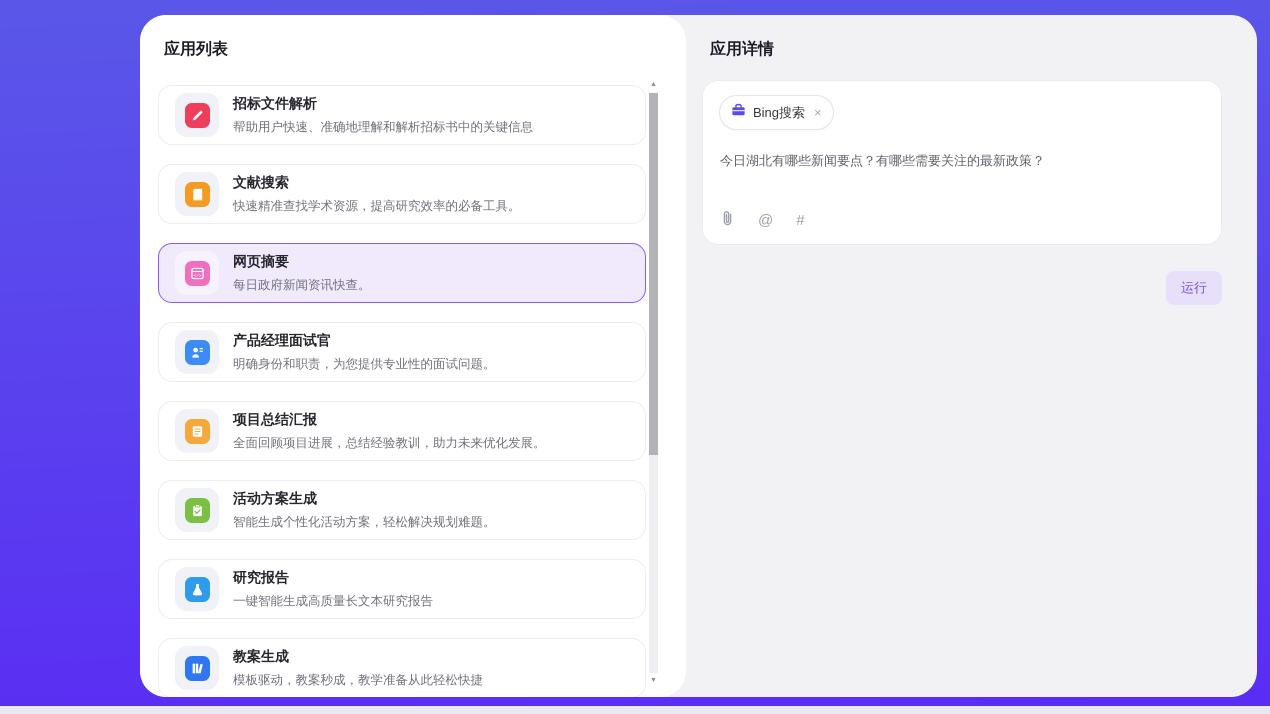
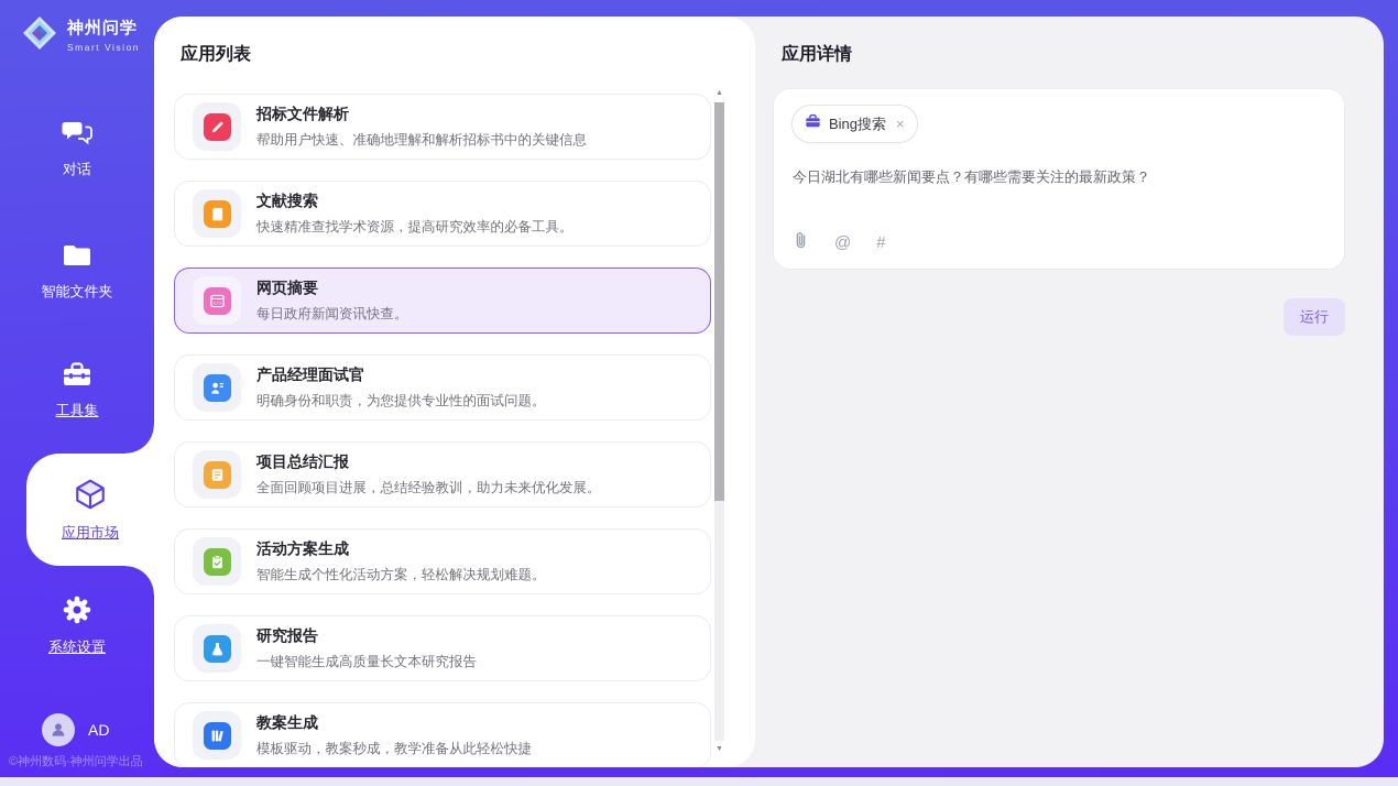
+ 神州问学
+ Smart Vision
+ 对话
+ 智能文件夹
+ 工具集
+ 应用市场
+ 系统设置
+ AD
+ ©神州数码·神州问学出品
  应用列表
  招标文件解析
  帮助用户快速、准确地理解和解析招标书中的关键信息
  文献搜索
  快速精准查找学术资源，提高研究效率的必备工具。
  网页摘要
  每日政府新闻资讯快查。
  产品经理面试官
  明确身份和职责，为您提供专业性的面试问题。
  项目总结汇报
  全面回顾项目进展，总结经验教训，助力未来优化发展。
  活动方案生成
  智能生成个性化活动方案，轻松解决规划难题。
  研究报告
  一键智能生成高质量长文本研究报告
  教案生成
  模板驱动，教案秒成，教学准备从此轻松快捷
  应用详情
  Bing搜索
  ×
  今日湖北有哪些新闻要点？有哪些需要关注的最新政策？
  @
  #
  运行
